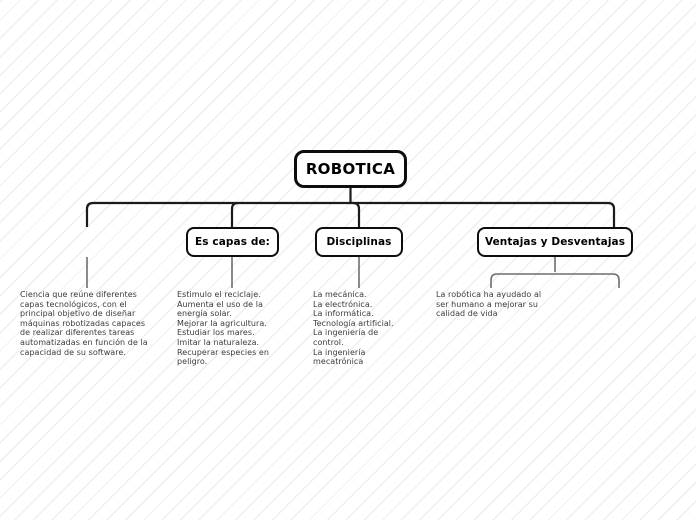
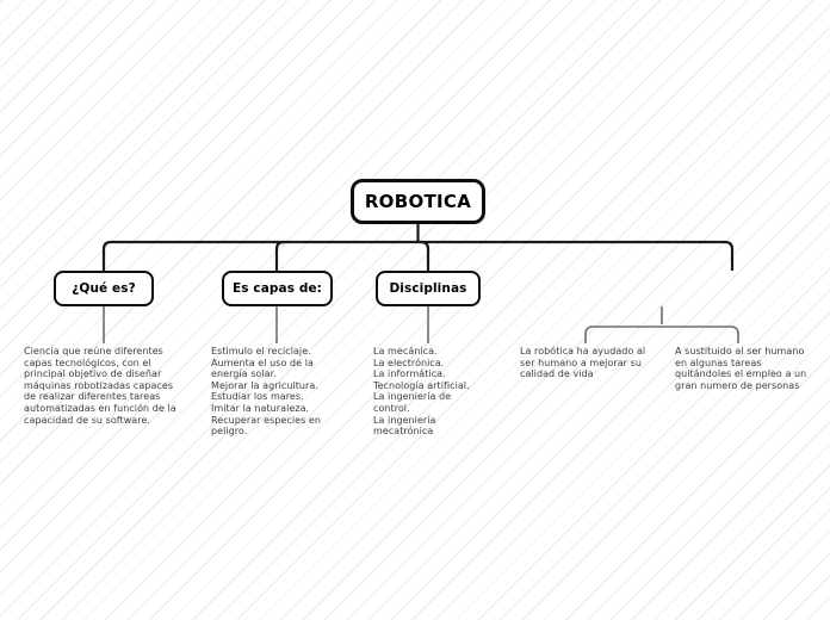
  ROBOTICA
+ ¿Qué es?
  Es capas de:
  Disciplinas
- Ventajas y Desventajas
  Ciencia que reúne diferentes capas tecnológicos, con el principal objetivo de diseñar máquinas robotizadas capaces de realizar diferentes tareas automatizadas en función de la capacidad de su software.
  Estimulo el reciclaje.
  Aumenta el uso de la energía solar.
  Mejorar la agricultura.
  Estudiar los mares.
  Imitar la naturaleza.
  Recuperar especies en peligro.
  La mecánica.
  La electrónica.
  La informática.
  Tecnología artificial.
  La ingeniería de control.
  La ingeniería mecatrónica
  La robótica ha ayudado al ser humano a mejorar su calidad de vida
+ A sustituido al ser humano en algunas tareas quitándoles el empleo a un gran numero de personas
